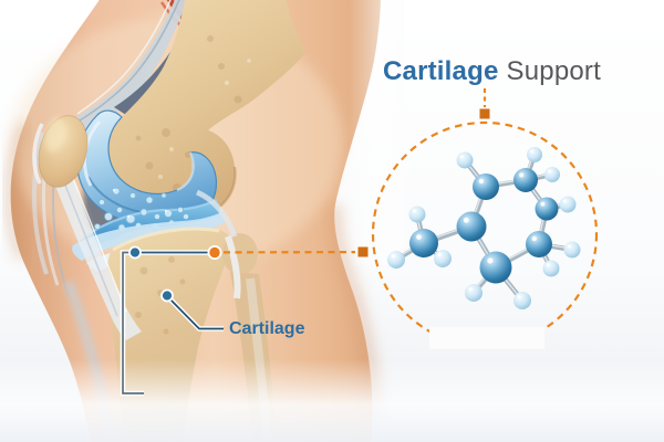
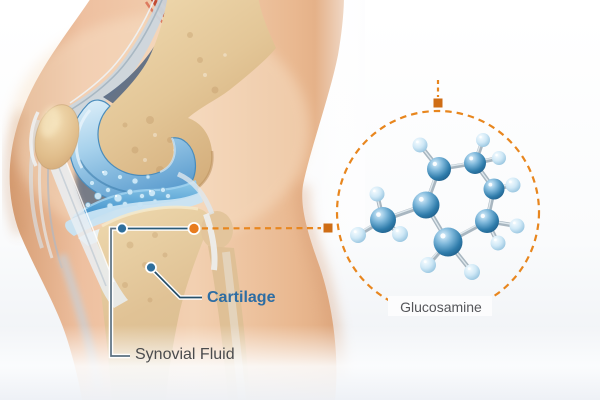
- Cartilage Support
  Cartilage
+ Synovial Fluid
+ Glucosamine
